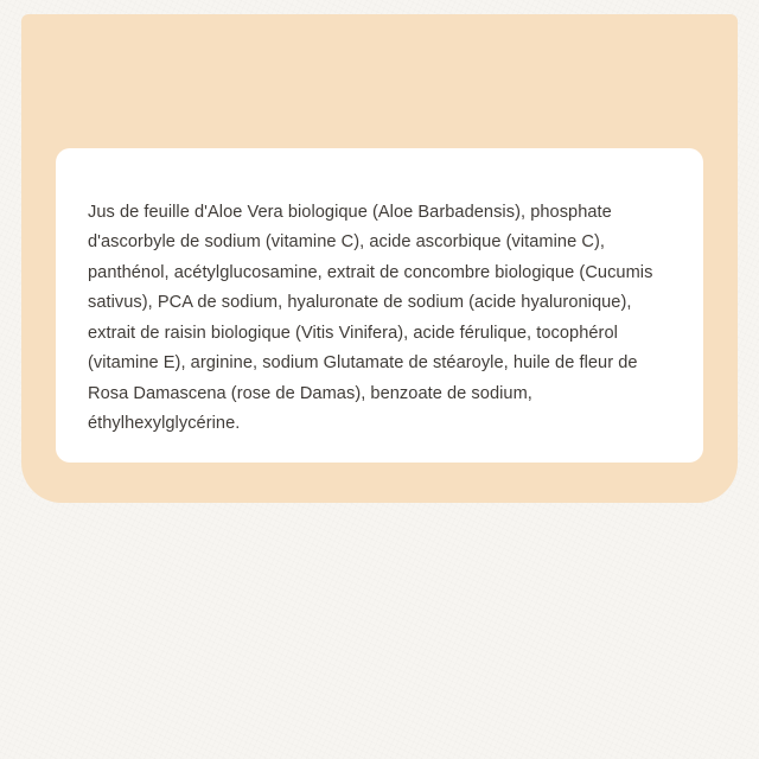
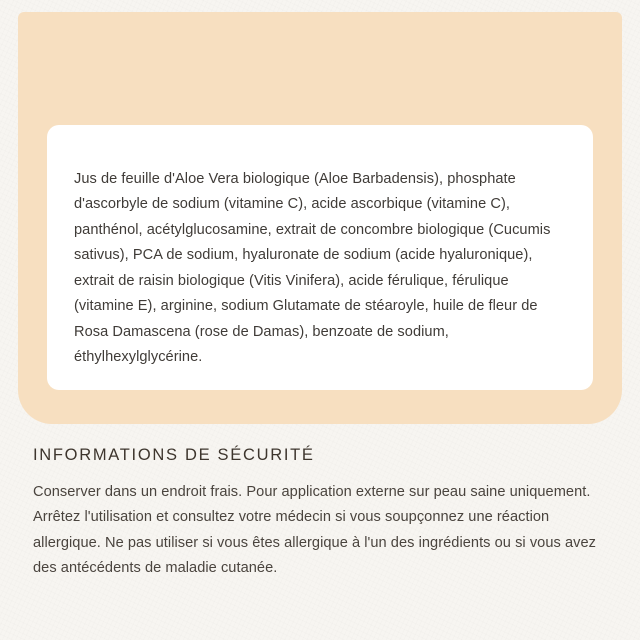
- Jus de feuille d'Aloe Vera biologique (Aloe Barbadensis), phosphate d'ascorbyle de sodium (vitamine C), acide ascorbique (vitamine C), panthénol, acétylglucosamine, extrait de concombre biologique (Cucumis sativus), PCA de sodium, hyaluronate de sodium (acide hyaluronique), extrait de raisin biologique (Vitis Vinifera), acide férulique, tocophérol (vitamine E), arginine, sodium Glutamate de stéaroyle, huile de fleur de Rosa Damascena (rose de Damas), benzoate de sodium, éthylhexylglycérine.
+ Jus de feuille d'Aloe Vera biologique (Aloe Barbadensis), phosphate d'ascorbyle de sodium (vitamine C), acide ascorbique (vitamine C), panthénol, acétylglucosamine, extrait de concombre biologique (Cucumis sativus), PCA de sodium, hyaluronate de sodium (acide hyaluronique), extrait de raisin biologique (Vitis Vinifera), acide férulique, férulique (vitamine E), arginine, sodium Glutamate de stéaroyle, huile de fleur de Rosa Damascena (rose de Damas), benzoate de sodium, éthylhexylglycérine.
+ INFORMATIONS DE SÉCURITÉ
+ Conserver dans un endroit frais. Pour application externe sur peau saine uniquement. Arrêtez l'utilisation et consultez votre médecin si vous soupçonnez une réaction allergique. Ne pas utiliser si vous êtes allergique à l'un des ingrédients ou si vous avez des antécédents de maladie cutanée.
